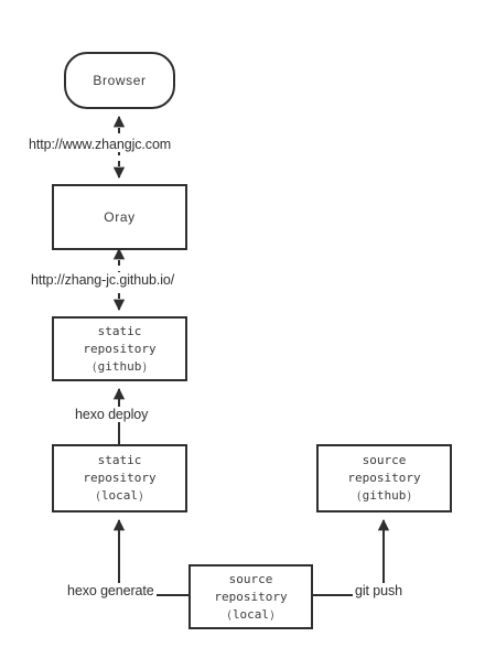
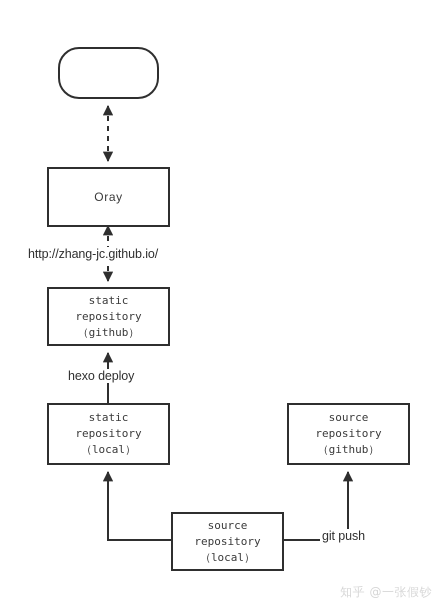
- Browser
  Oray
  static
  repository
  （github）
  static
  repository
  （local）
  source
  repository
  （github）
  source
  repository
  （local）
- http://www.zhangjc.com
  http://zhang-jc.github.io/
  hexo deploy
- hexo generate
  git push
+ 知乎 @一张假钞
